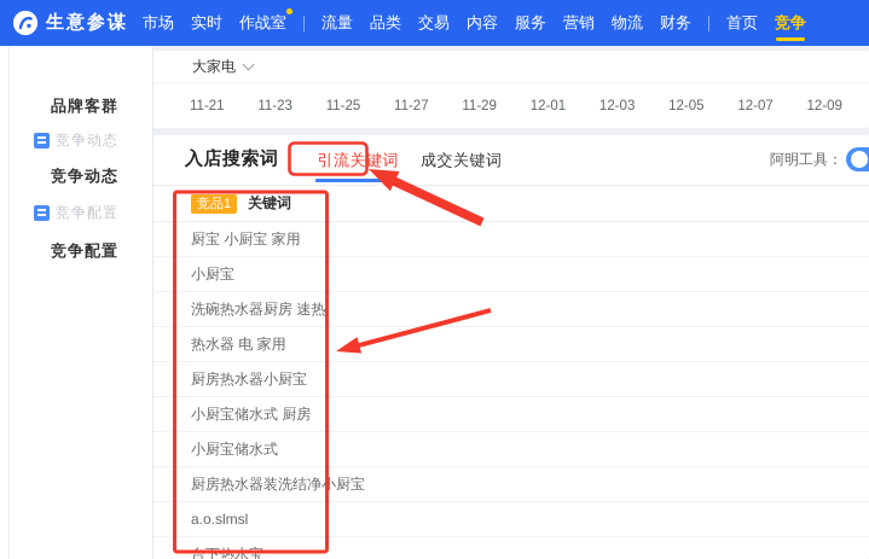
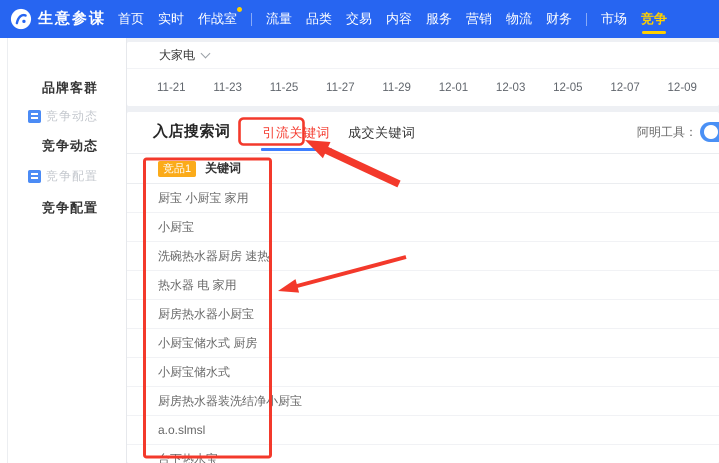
  生意参谋
- 市场
+ 首页
  实时
  作战室
  流量
  品类
  交易
  内容
  服务
  营销
  物流
  财务
- 首页
+ 市场
  竞争
  品牌客群
  竞争动态
  竞争动态
  竞争配置
  竞争配置
  大家电
  11-21
  11-23
  11-25
  11-27
  11-29
  12-01
  12-03
  12-05
  12-07
  12-09
  入店搜索词
  引流关键词
  成交关键词
  阿明工具：
  竞品1
  关键词
  厨宝 小厨宝 家用
  小厨宝
  洗碗热水器厨房 速热
  热水器 电 家用
  厨房热水器小厨宝
  小厨宝储水式 厨房
  小厨宝储水式
  厨房热水器装洗结净厨宝
  a.o.slmsl
